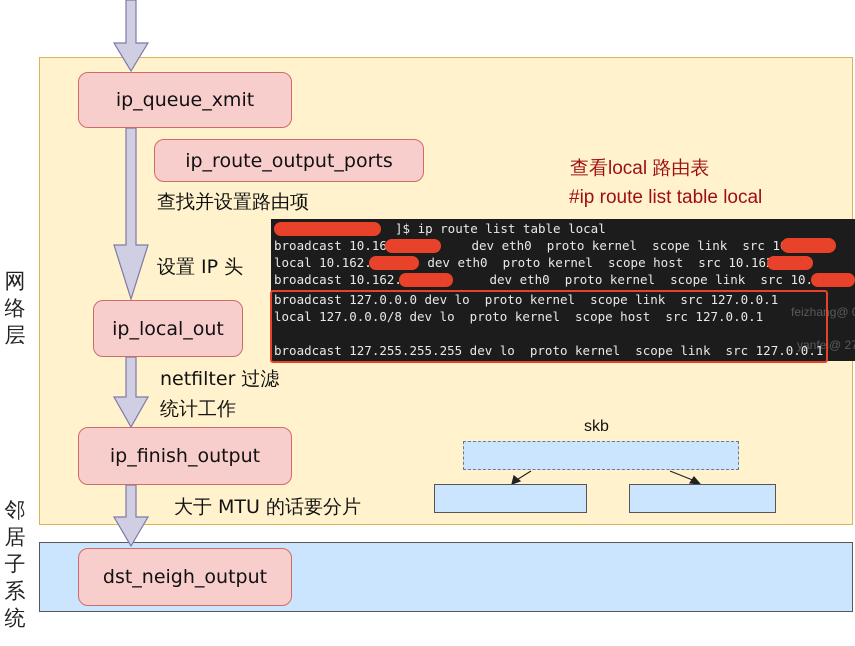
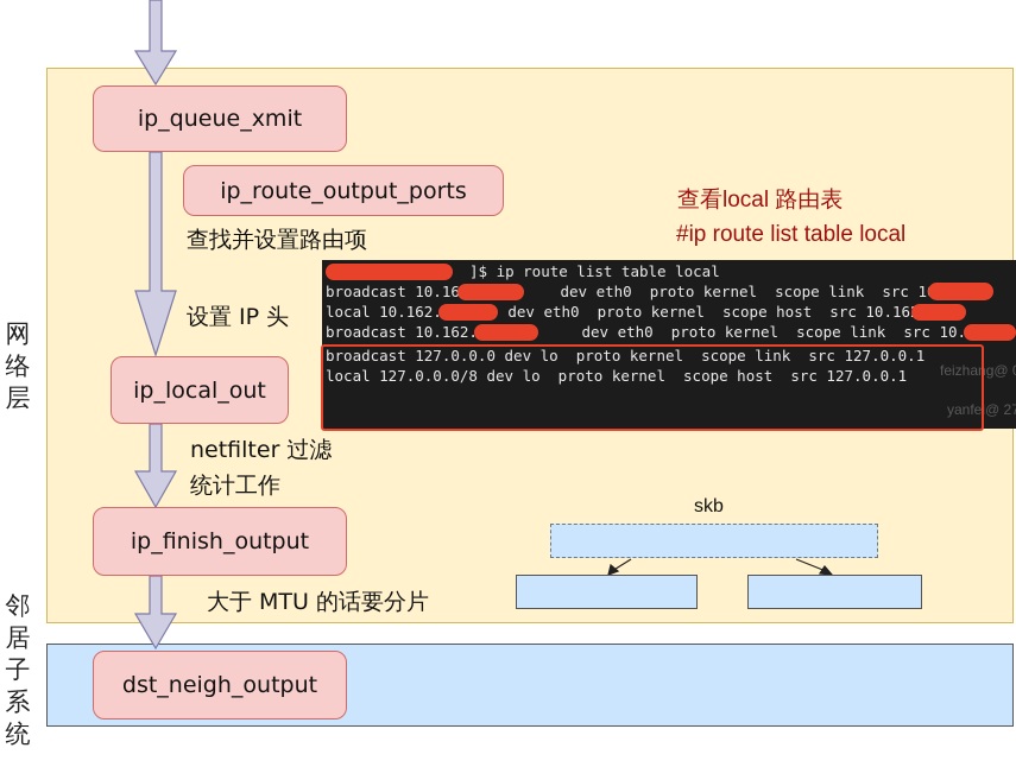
  网
  络
  层
  邻
  居
  子
  系
  统
  ip_queue_xmit
  ip_route_output_ports
  ip_local_out
  ip_finish_output
  dst_neigh_output
  查找并设置路由项
  设置 IP 头
  netfilter 过滤
  统计工作
  大于 MTU 的话要分片
  查看local 路由表
  #ip route list table local
  yanfei@ 2
  ]$ ip route list table local
  broadcast 10.16 dev eth0 proto kernel scope link src 1
  local 10.162 dev eth0 proto kernel scope host src 10.16
  broadcast 10.162 dev eth0 proto kernel scope link src 10.
  broadcast 127.0.0.0 dev lo proto kernel scope link src 127.0.0.1
  local 127.0.0.0/8 dev lo proto kernel scope host src 127.0.0.1
- broadcast 127.255.255.255 dev lo proto kernel scope link src 127.0.0.1
  skb
